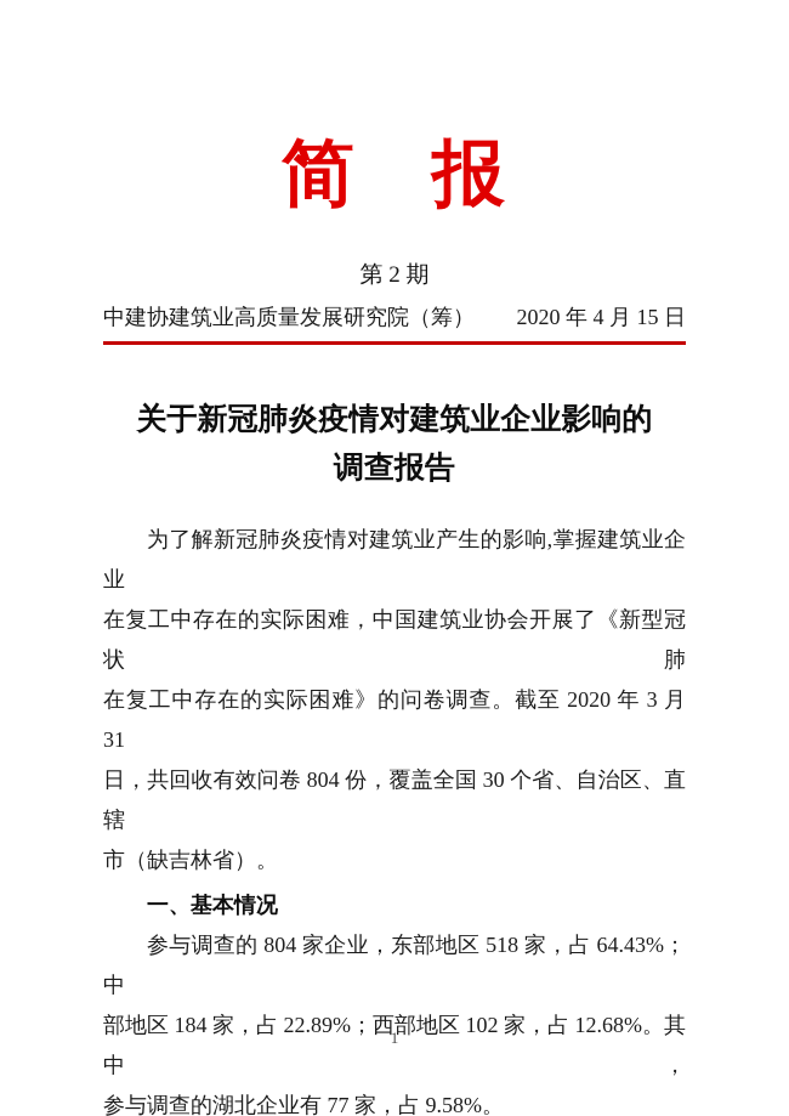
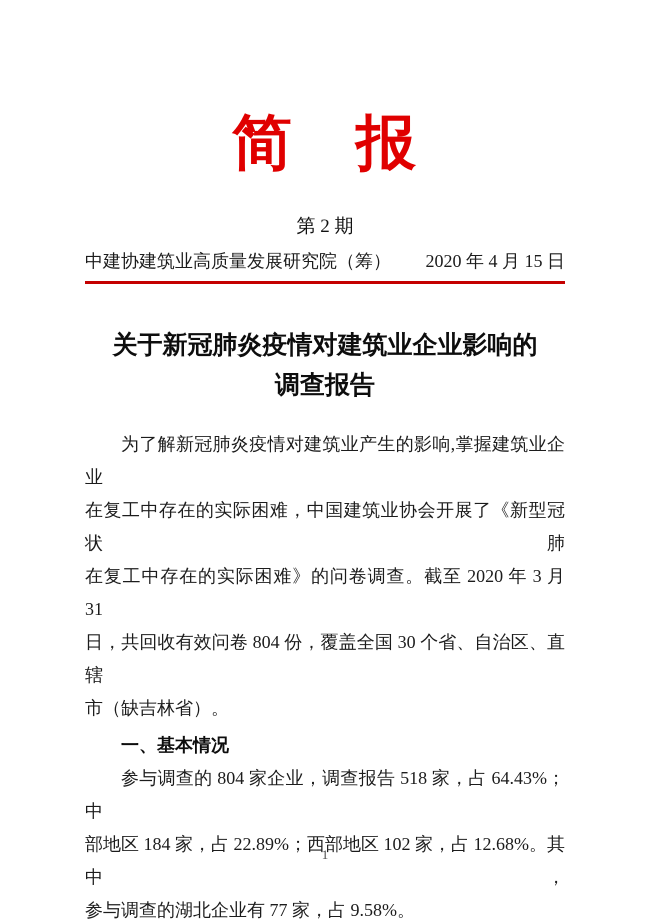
  简 报
  第 2 期
  中建协建筑业高质量发展研究院（筹）
  2020 年 4 月 15 日
  关于新冠肺炎疫情对建筑业企业影响的
  调查报告
  为了解新冠肺炎疫情对建筑业产生的影响,掌握建筑业企业
  在复工中存在的实际困难，中国建筑业协会开展了《新型冠状肺
  在复工中存在的实际困难》的问卷调查。截至 2020 年 3 月 31
  日，共回收有效问卷 804 份，覆盖全国 30 个省、自治区、直辖
  市（缺吉林省）。
  一、基本情况
- 参与调查的 804 家企业，东部地区 518 家，占 64.43%；中
+ 参与调查的 804 家企业，调查报告 518 家，占 64.43%；中
  部地区 184 家，占 22.89%；西部地区 102 家，占 12.68%。其中，
  参与调查的湖北企业有 77 家，占 9.58%。
  1
